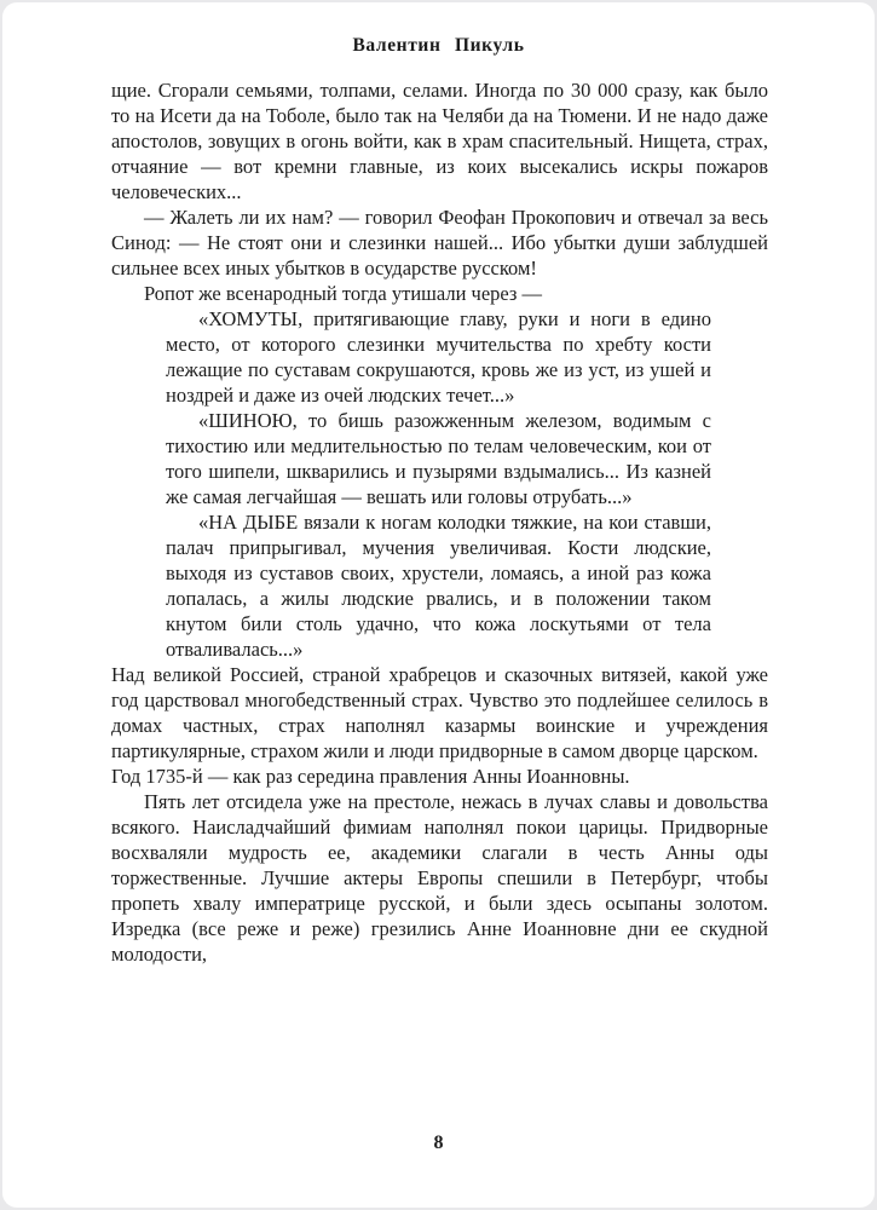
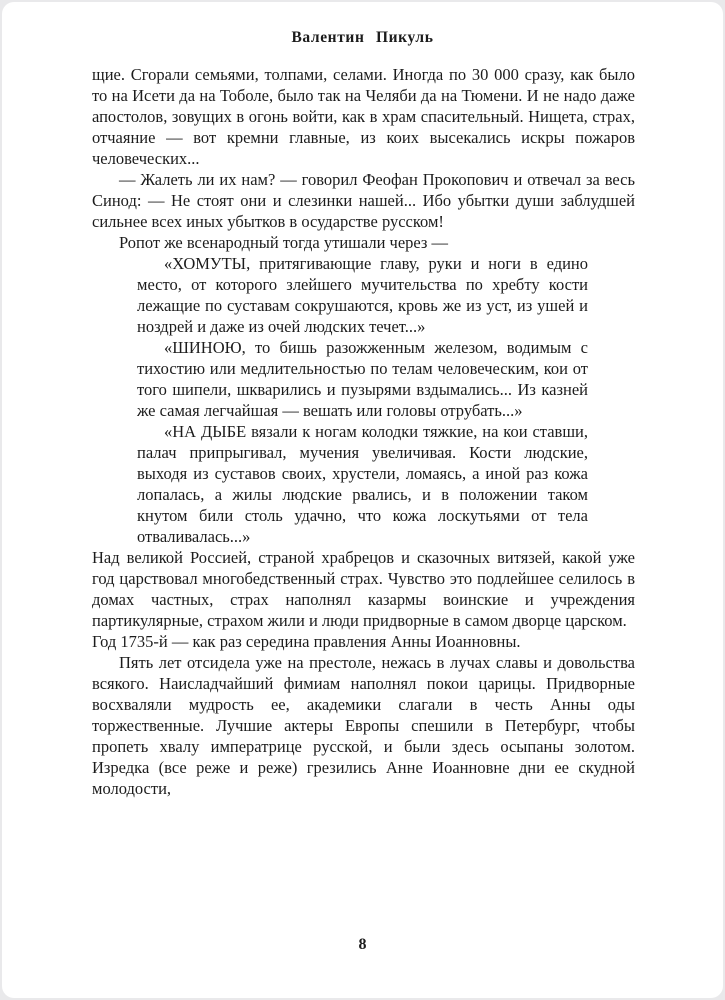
  Валентин Пикуль
  щие. Сгорали семьями, толпами, селами. Иногда по 30 000 сразу, как было то на Исети да на Тоболе, было так на Челяби да на Тюмени. И не надо даже апостолов, зовущих в огонь войти, как в храм спасительный. Нищета, страх, отчаяние — вот кремни главные, из коих высекались искры пожаров человеческих...
  — Жалеть ли их нам? — говорил Феофан Прокопович и отвечал за весь Синод: — Не стоят они и слезинки нашей... Ибо убытки души заблудшей сильнее всех иных убытков в осударстве русском!
  Ропот же всенародный тогда утишали через —
- «ХОМУТЫ, притягивающие главу, руки и ноги в едино место, от которого слезинки мучительства по хребту кости лежащие по суставам сокрушаются, кровь же из уст, из ушей и ноздрей и даже из очей людских течет...»
+ «ХОМУТЫ, притягивающие главу, руки и ноги в едино место, от которого злейшего мучительства по хребту кости лежащие по суставам сокрушаются, кровь же из уст, из ушей и ноздрей и даже из очей людских течет...»
  «ШИНОЮ, то бишь разожженным железом, водимым с тихостию или медлительностью по телам человеческим, кои от того шипели, шкварились и пузырями вздымались... Из казней же самая легчайшая — вешать или головы отрубать...»
  «НА ДЫБЕ вязали к ногам колодки тяжкие, на кои ставши, палач припрыгивал, мучения увеличивая. Кости людские, выходя из суставов своих, хрустели, ломаясь, а иной раз кожа лопалась, а жилы людские рвались, и в положении таком кнутом били столь удачно, что кожа лоскутьями от тела отваливалась...»
  Над великой Россией, страной храбрецов и сказочных витязей, какой уже год царствовал многобедственный страх. Чувство это подлейшее селилось в домах частных, страх наполнял казармы воинские и учреждения партикулярные, страхом жили и люди придворные в самом дворце царском.
  Год 1735-й — как раз середина правления Анны Иоанновны.
  Пять лет отсидела уже на престоле, нежась в лучах славы и довольства всякого. Наисладчайший фимиам наполнял покои царицы. Придворные восхваляли мудрость ее, академики слагали в честь Анны оды торжественные. Лучшие актеры Европы спешили в Петербург, чтобы пропеть хвалу императрице русской, и были здесь осыпаны золотом. Изредка (все реже и реже) грезились Анне Иоанновне дни ее скудной молодости,
  8
